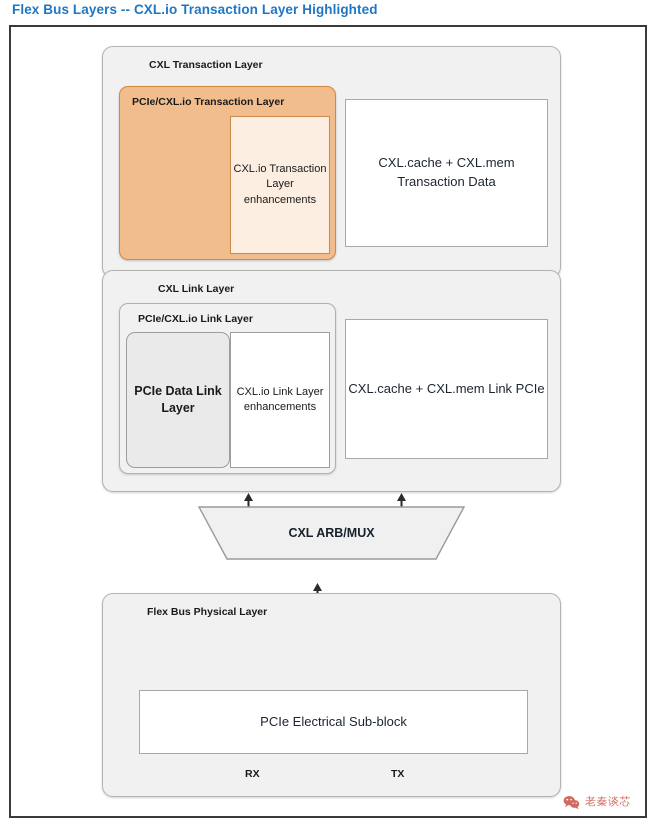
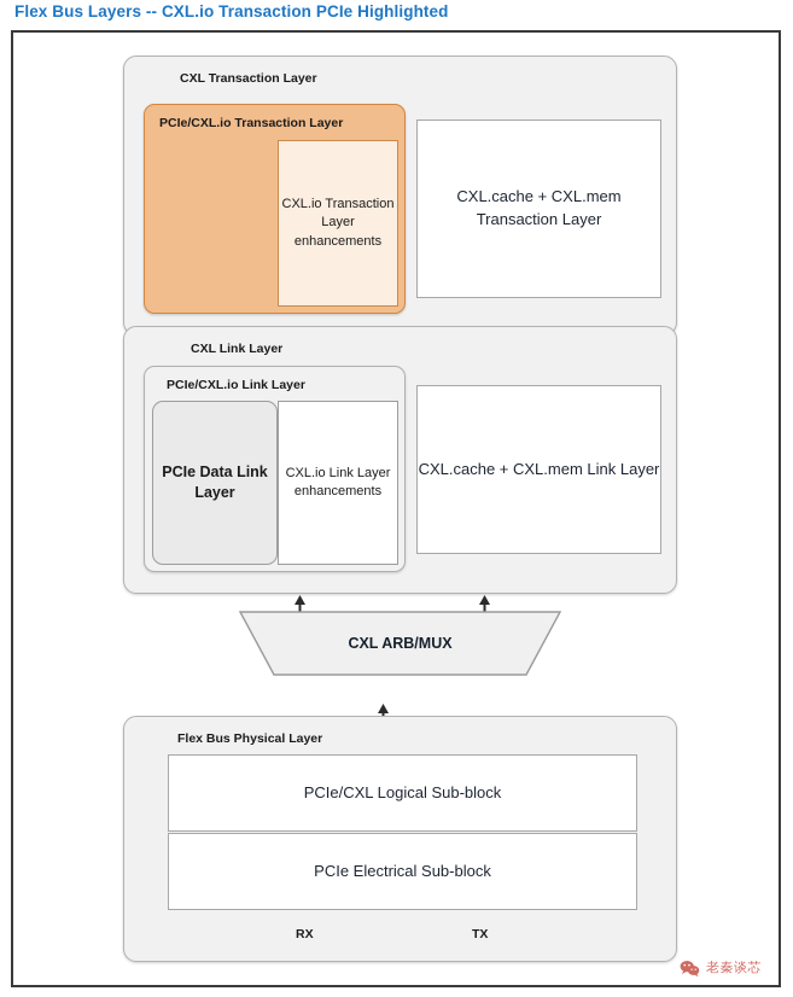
- Flex Bus Layers -- CXL.io Transaction Layer Highlighted
+ Flex Bus Layers -- CXL.io Transaction PCIe Highlighted
  CXL Transaction Layer
  PCIe/CXL.io Transaction Layer
  CXL.io Transaction Layer enhancements
- CXL.cache + CXL.mem Transaction Data
+ CXL.cache + CXL.mem Transaction Layer
  CXL Link Layer
  PCIe/CXL.io Link Layer
  PCIe Data Link Layer
  CXL.io Link Layer enhancements
- CXL.cache + CXL.mem Link PCIe
+ CXL.cache + CXL.mem Link Layer
  CXL ARB/MUX
  Flex Bus Physical Layer
+ PCIe/CXL Logical Sub-block
  PCIe Electrical Sub-block
  RX
  TX
  老秦谈芯
